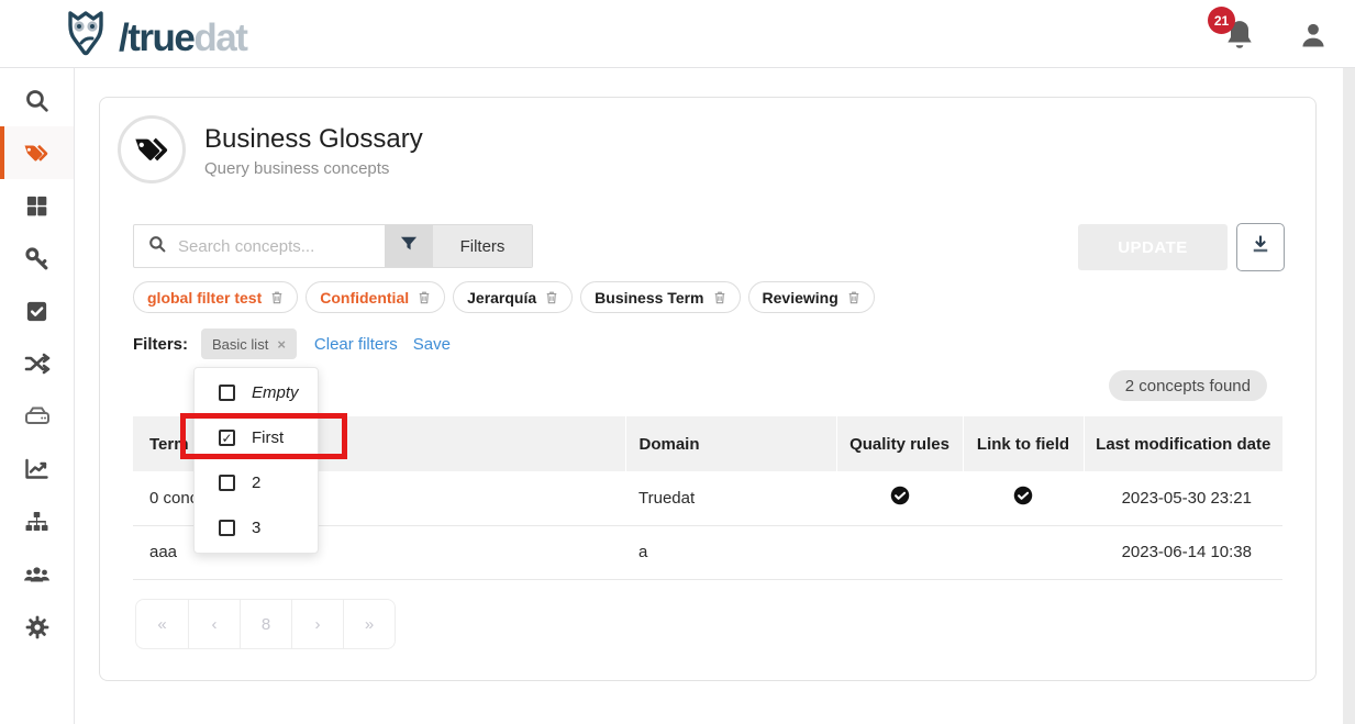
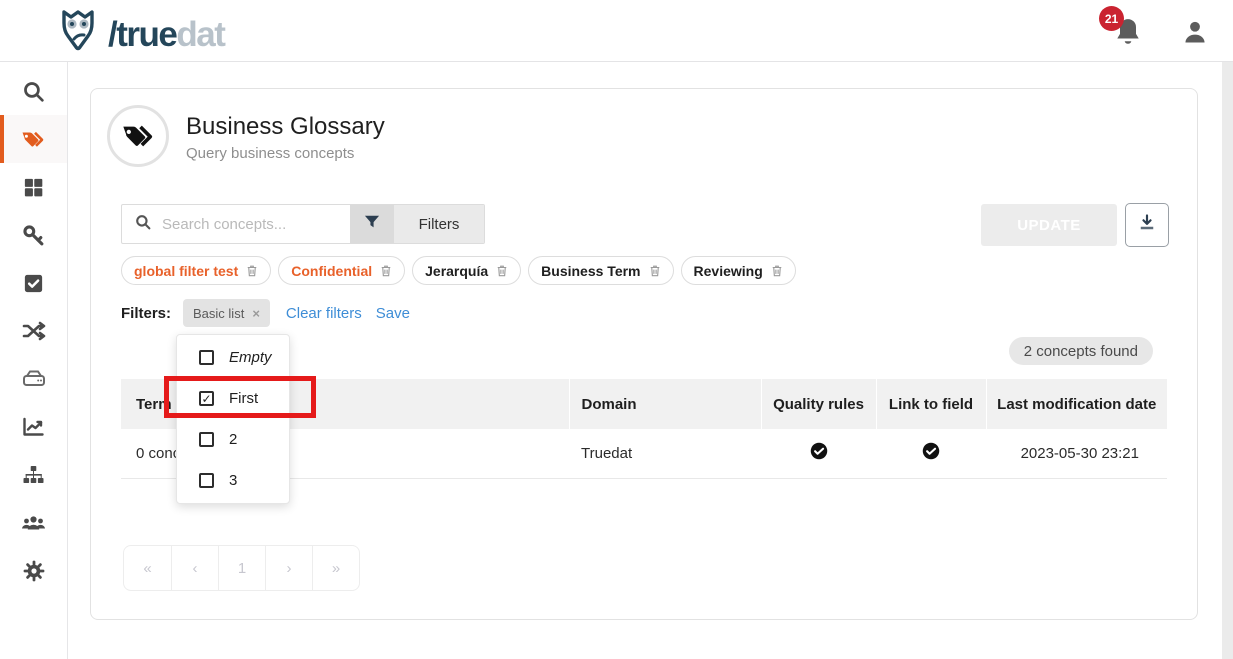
  /truedat
  21
  Business Glossary
  Query business concepts
  Search concepts...
  Filters
  global filter test
  Confidential
  Jerarquía
  Business Term
  Reviewing
  Filters:
  Basic list
  ×
  Clear filters
  Save
  2 concepts found
  Term	Domain	Quality rules	Link to field	Last modification date
  0 con	Truedat			2023-05-30 23:21
- aaa	a			2023-06-14 10:38
  «
  ‹
- 8
+ 1
  ›
  »
  Empty
  First
  2
  3
